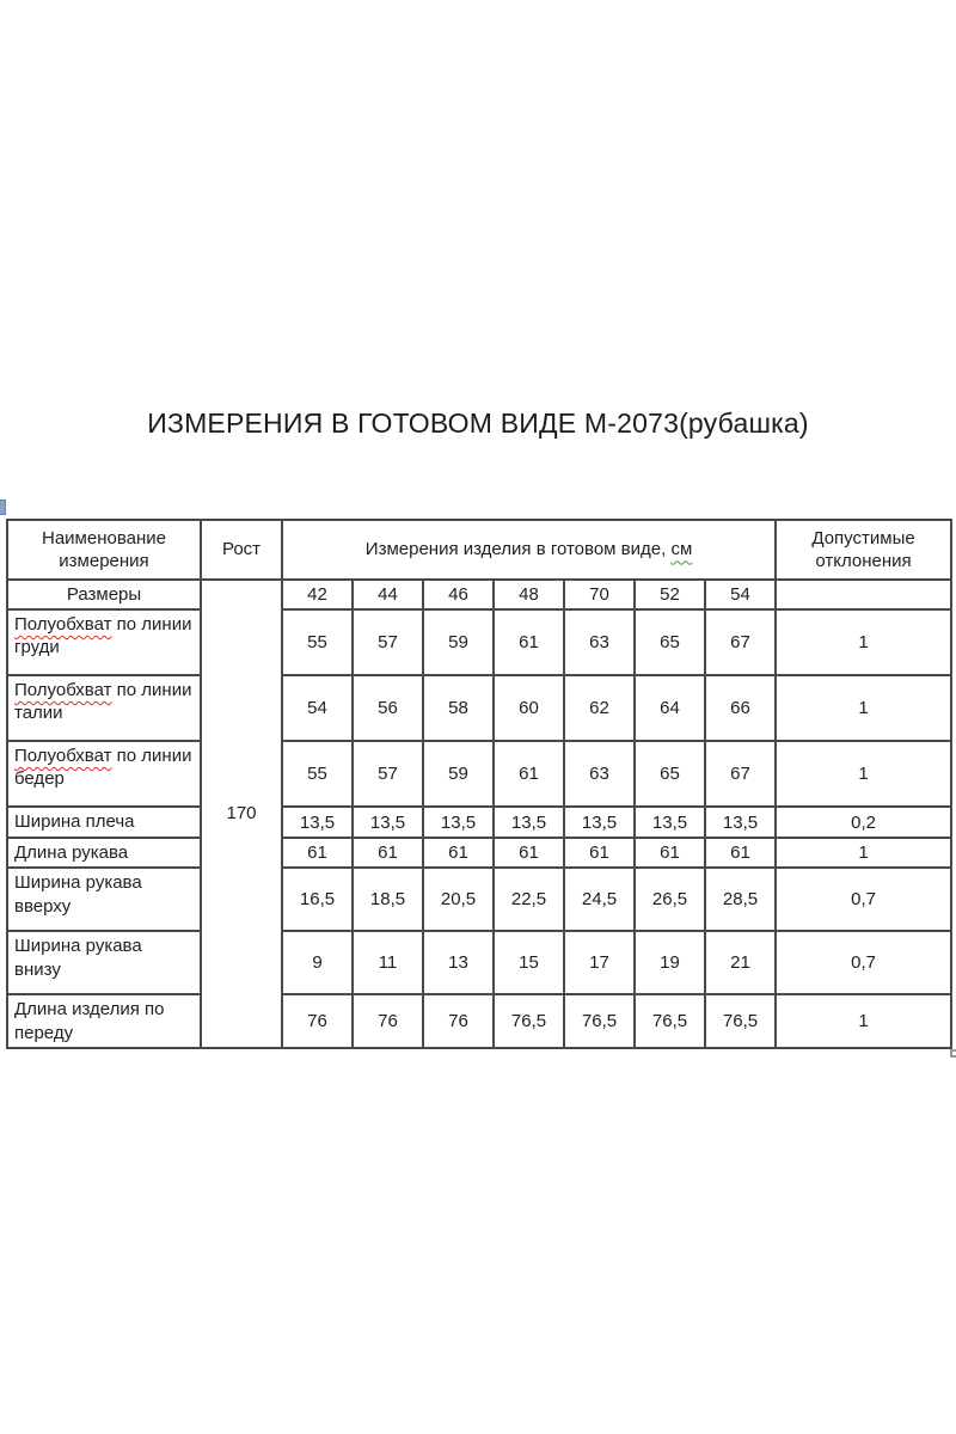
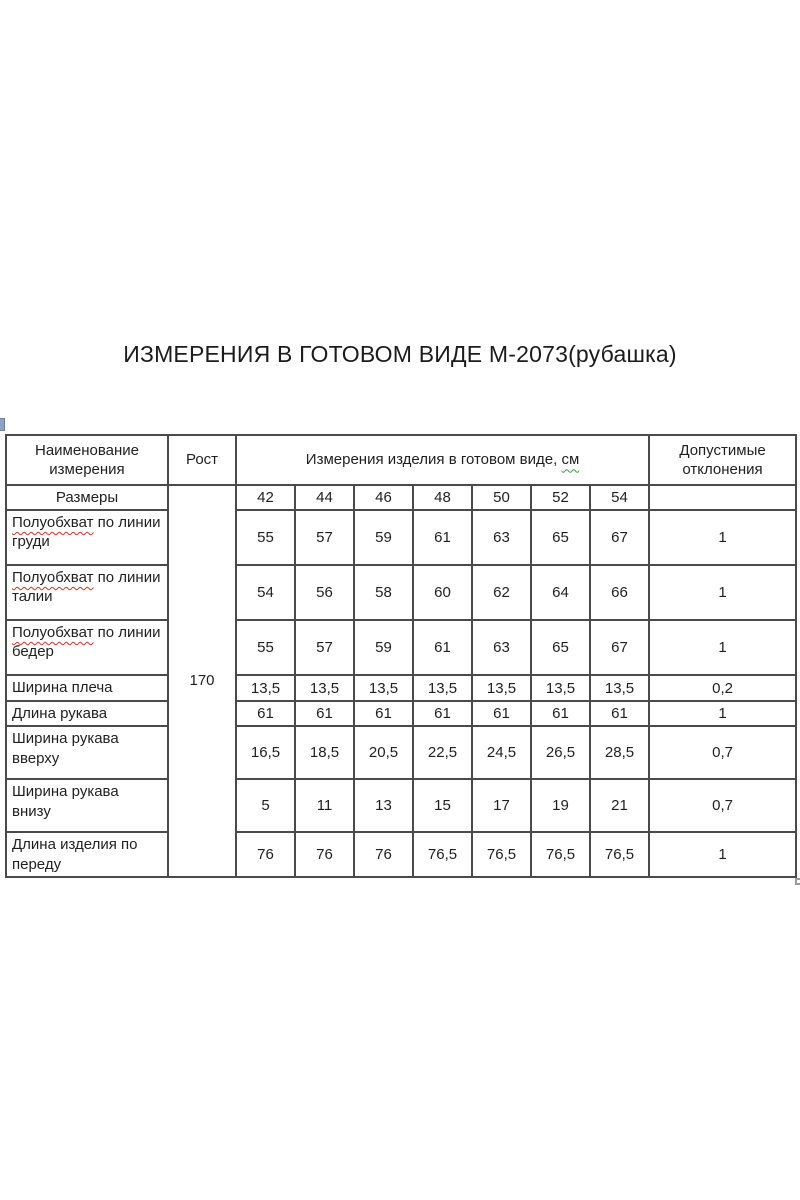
  ИЗМЕРЕНИЯ В ГОТОВОМ ВИДЕ М-2073(рубашка)
  Наименование измерения	Рост	Измерения изделия в готовом виде, см	Допустимые отклонения
- Размеры	170	42	44	46	48	70	52	54
+ Размеры	170	42	44	46	48	50	52	54
  Полуобхват по линии груди	55	57	59	61	63	65	67	1
  Полуобхват по линии талии	54	56	58	60	62	64	66	1
  Полуобхват по линии бедер	55	57	59	61	63	65	67	1
  Ширина плеча	13,5	13,5	13,5	13,5	13,5	13,5	13,5	0,2
  Длина рукава	61	61	61	61	61	61	61	1
  Ширина рукава вверху	16,5	18,5	20,5	22,5	24,5	26,5	28,5	0,7
- Ширина рукава внизу	9	11	13	15	17	19	21	0,7
+ Ширина рукава внизу	5	11	13	15	17	19	21	0,7
  Длина изделия по переду	76	76	76	76,5	76,5	76,5	76,5	1
